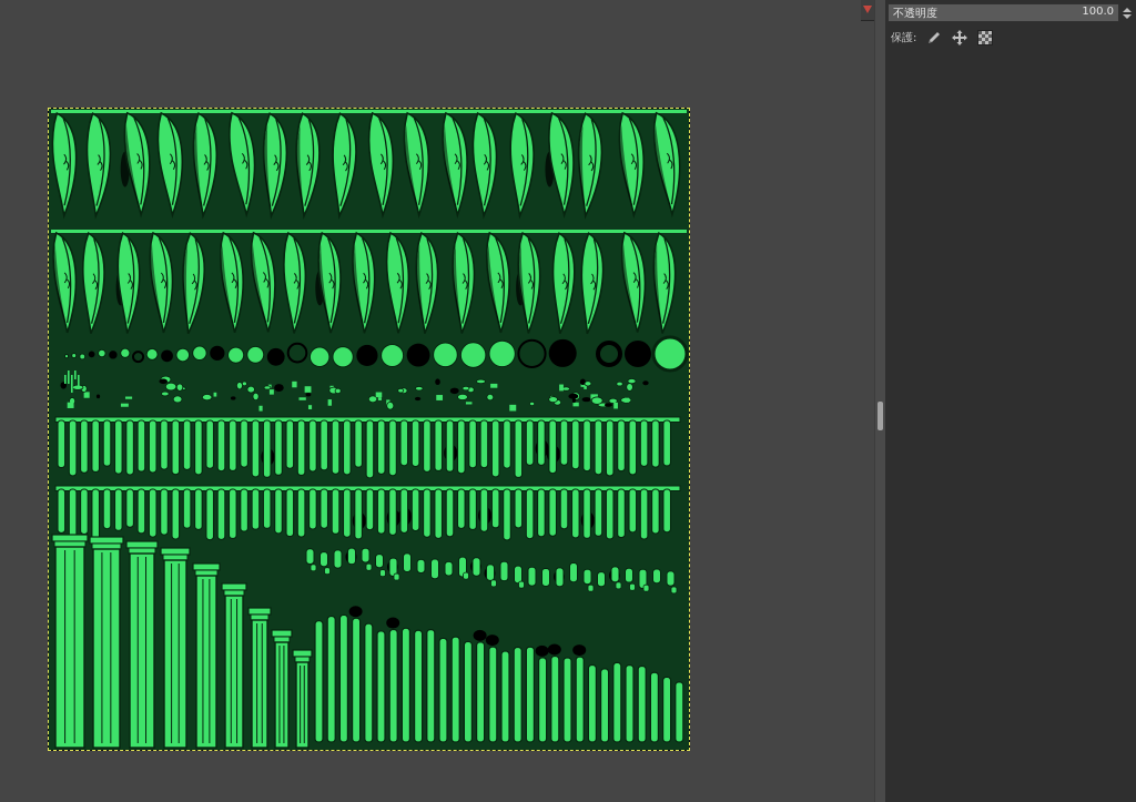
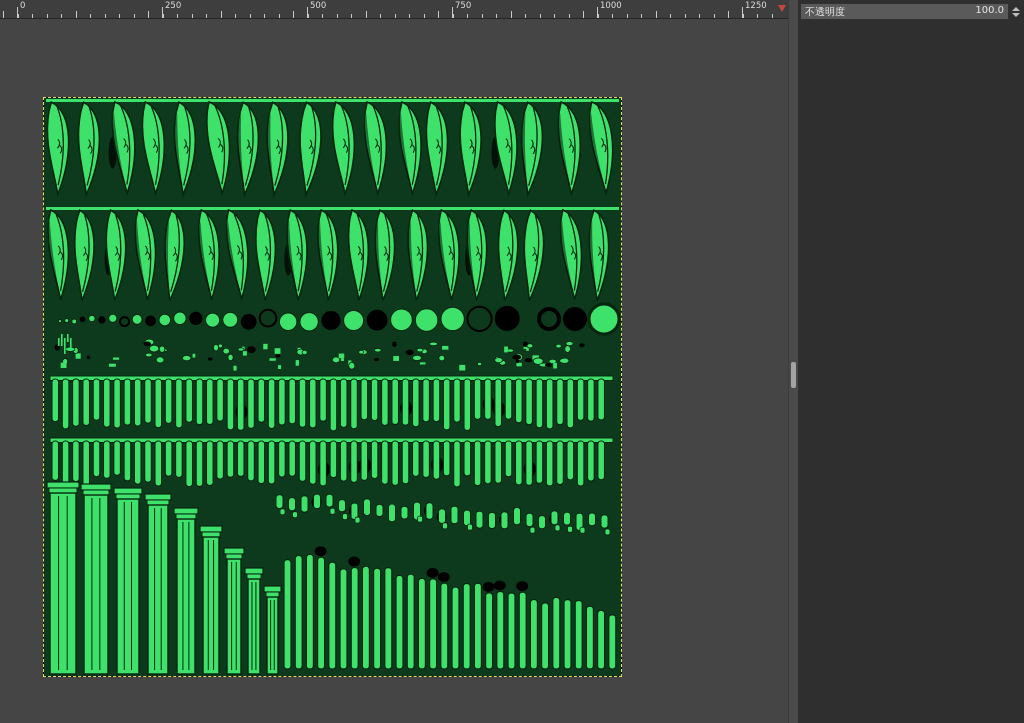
+ 0
+ 250
+ 500
+ 750
+ 1000
+ 1250
  不透明度
  100.0
- 保護:
